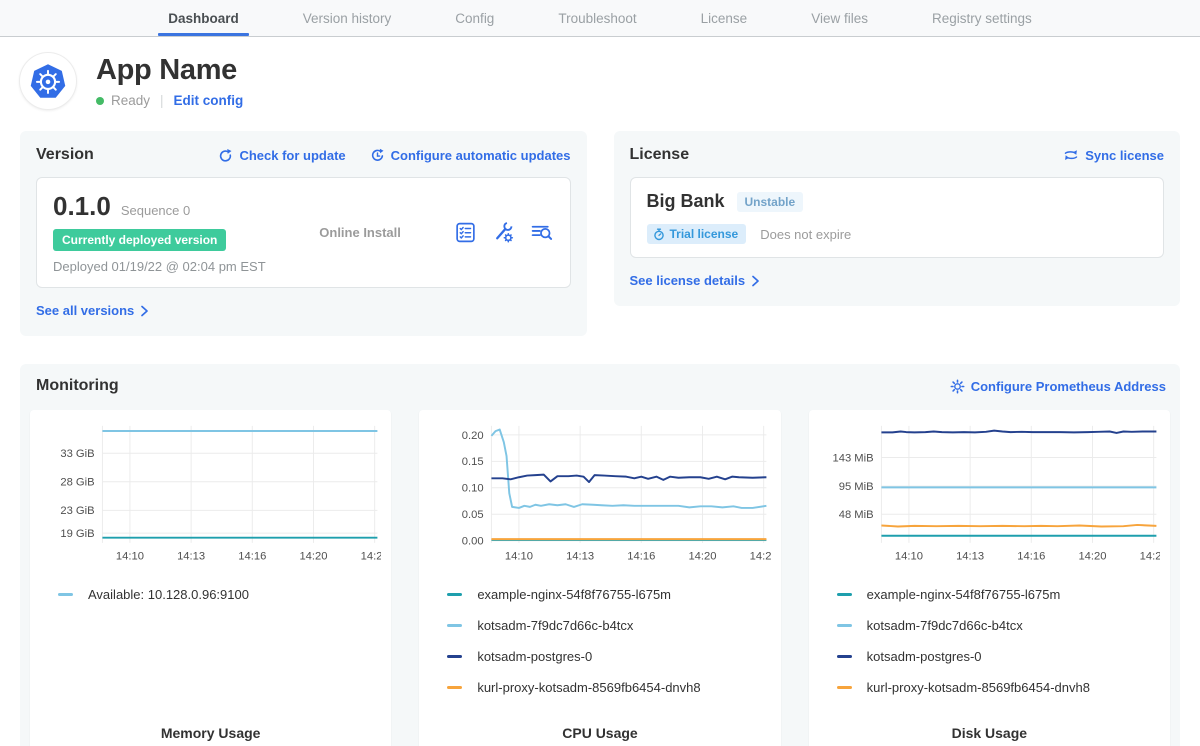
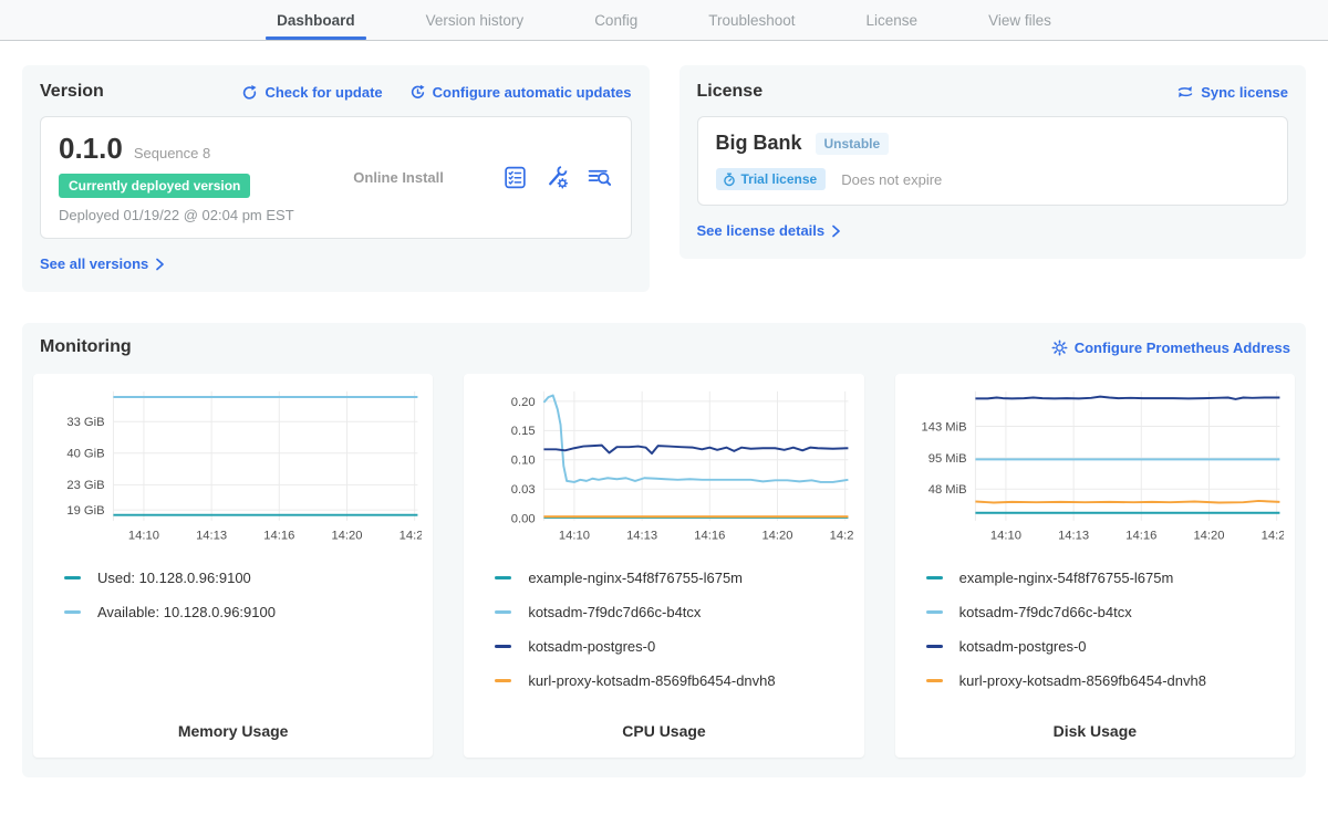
  Dashboard
  Version history
  Config
  Troubleshoot
  License
  View files
- Registry settings
- App Name
- Ready
- |
- Edit config
  Version
  Check for update
  Configure automatic updates
  0.1.0
- Sequence 0
+ Sequence 8
  Currently deployed version
  Deployed 01/19/22 @ 02:04 pm EST
  Online Install
  See all versions
  License
  Sync license
  Big Bank
  Unstable
  Trial license
  Does not expire
  See license details
  Monitoring
  Configure Prometheus Address
  33 GiB
- 28 GiB
+ 40 GiB
  23 GiB
  19 GiB
  14:10
  14:13
  14:16
  14:20
  14:2
+ Used: 10.128.0.96:9100
  Available: 10.128.0.96:9100
  Memory Usage
  0.20
  0.15
  0.10
- 0.05
+ 0.03
  0.00
  14:10
  14:13
  14:16
  14:20
  14:2
  example-nginx-54f8f76755-l675m
  kotsadm-7f9dc7d66c-b4tcx
  kotsadm-postgres-0
  kurl-proxy-kotsadm-8569fb6454-dnvh8
  CPU Usage
  143 MiB
  95 MiB
  48 MiB
  14:10
  14:13
  14:16
  14:20
  14:2
  example-nginx-54f8f76755-l675m
  kotsadm-7f9dc7d66c-b4tcx
  kotsadm-postgres-0
  kurl-proxy-kotsadm-8569fb6454-dnvh8
  Disk Usage
